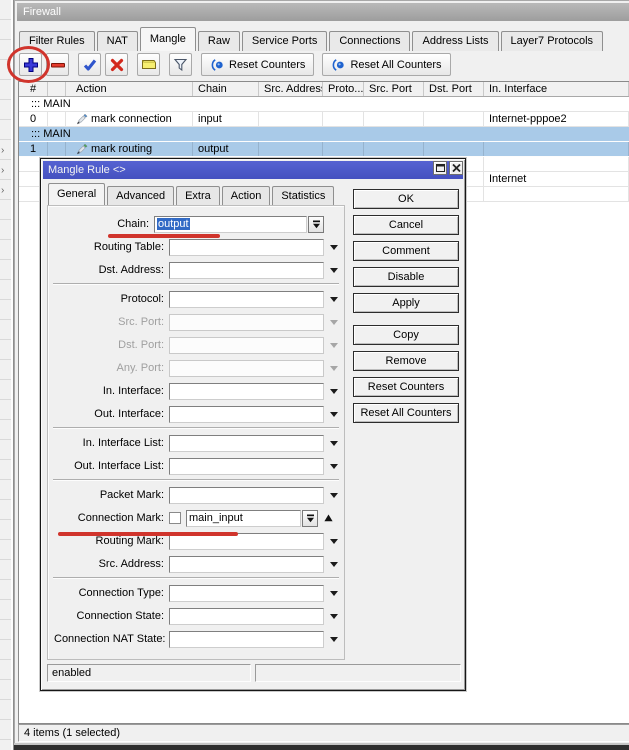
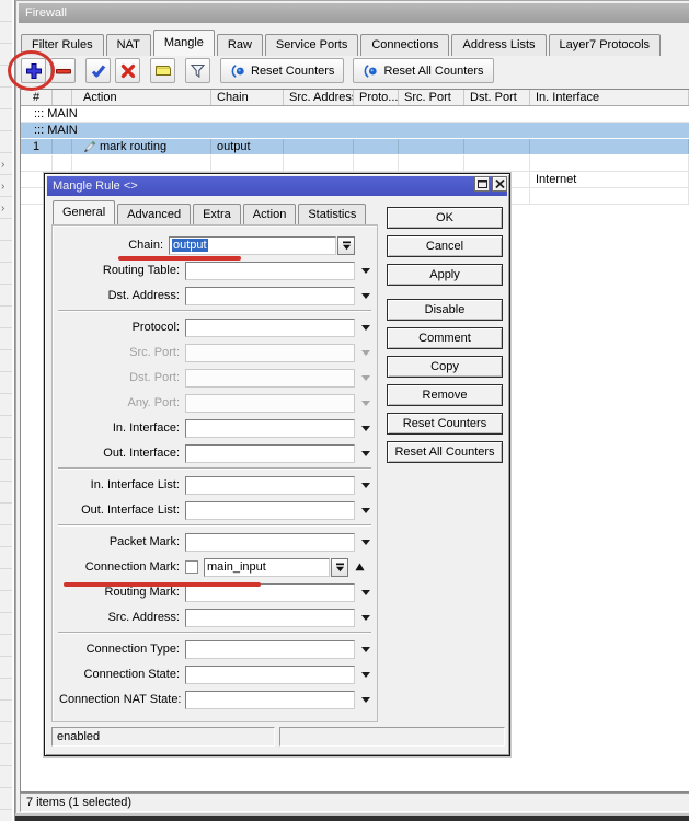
  ›
  ›
  ›
  Firewall
  Filter Rules
  NAT
  Mangle
  Raw
  Service Ports
  Connections
  Address Lists
  Layer7 Protocols
  Reset Counters
  Reset All Counters
  #
  Action
  Chain
  Src. Addres
  Proto...
  Src. Port
  Dst. Port
  In. Interface
  ::: MAIN
- 0
- mark connection
- input
- Internet-pppoe2
  ::: MAIN
  1
  mark routing
  output
  Internet
- 4 items (1 selected)
+ 7 items (1 selected)
  Mangle Rule <>
  General
  Advanced
  Extra
  Action
  Statistics
  Chain:
  output
  Routing Table:
  Dst. Address:
  Protocol:
  Src. Port:
  Dst. Port:
  Any. Port:
  In. Interface:
  Out. Interface:
  In. Interface List:
  Out. Interface List:
  Packet Mark:
  Connection Mark:
  main_input
  Routing Mark:
  Src. Address:
  Connection Type:
  Connection State:
  Connection NAT State:
  enabled
  OK
  Cancel
- Comment
+ Apply
  Disable
- Apply
+ Comment
  Copy
  Remove
  Reset Counters
  Reset All Counters
